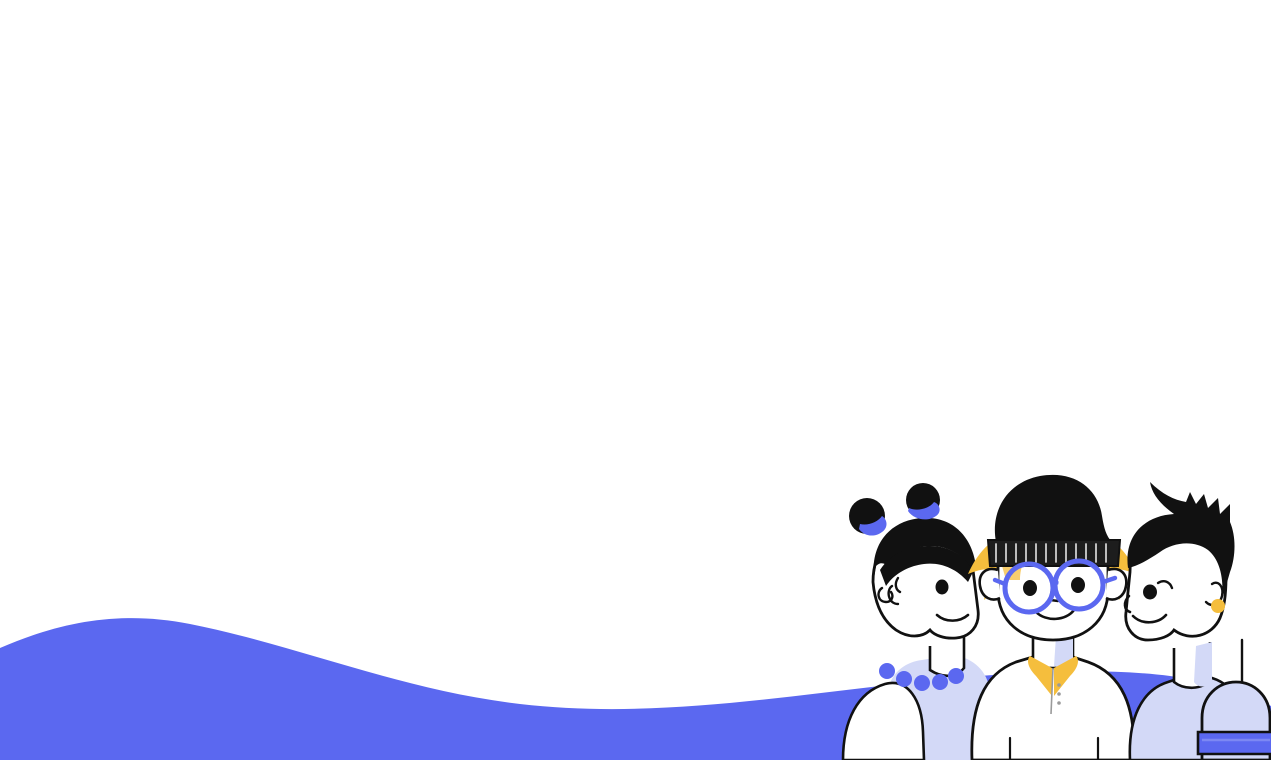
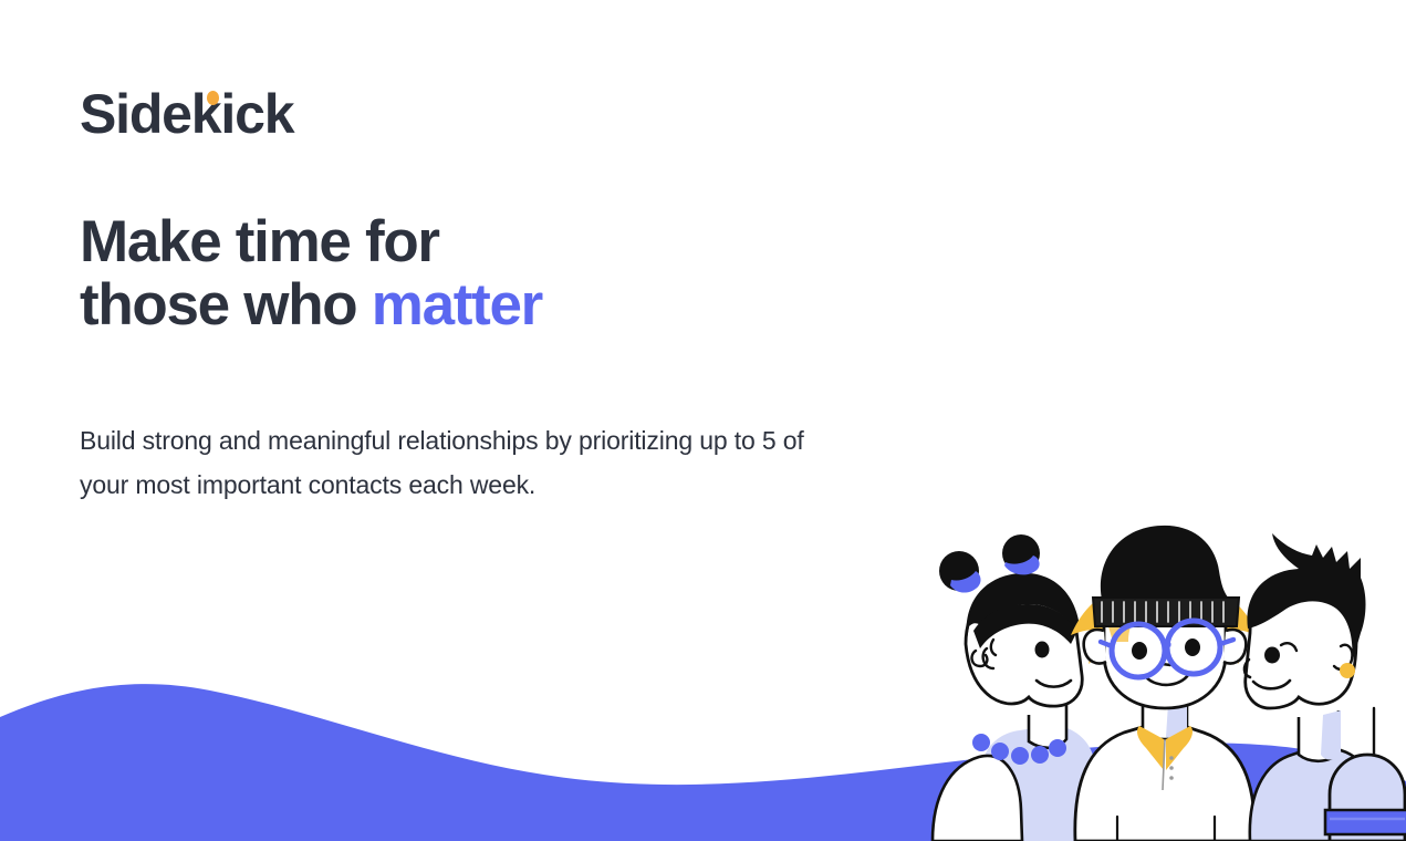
+ Sidekick
+ Make time for
+ those who matter
+ Build strong and meaningful relationships by prioritizing up to 5 of your most important contacts each week.
